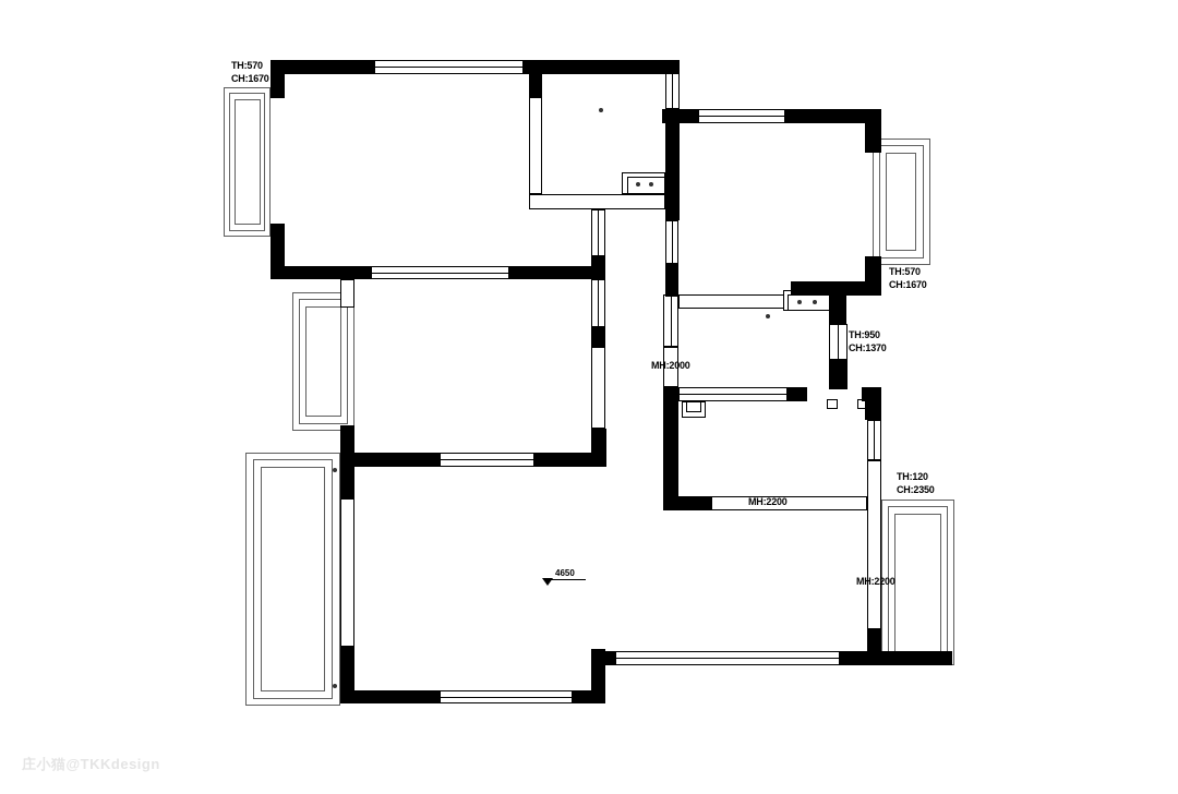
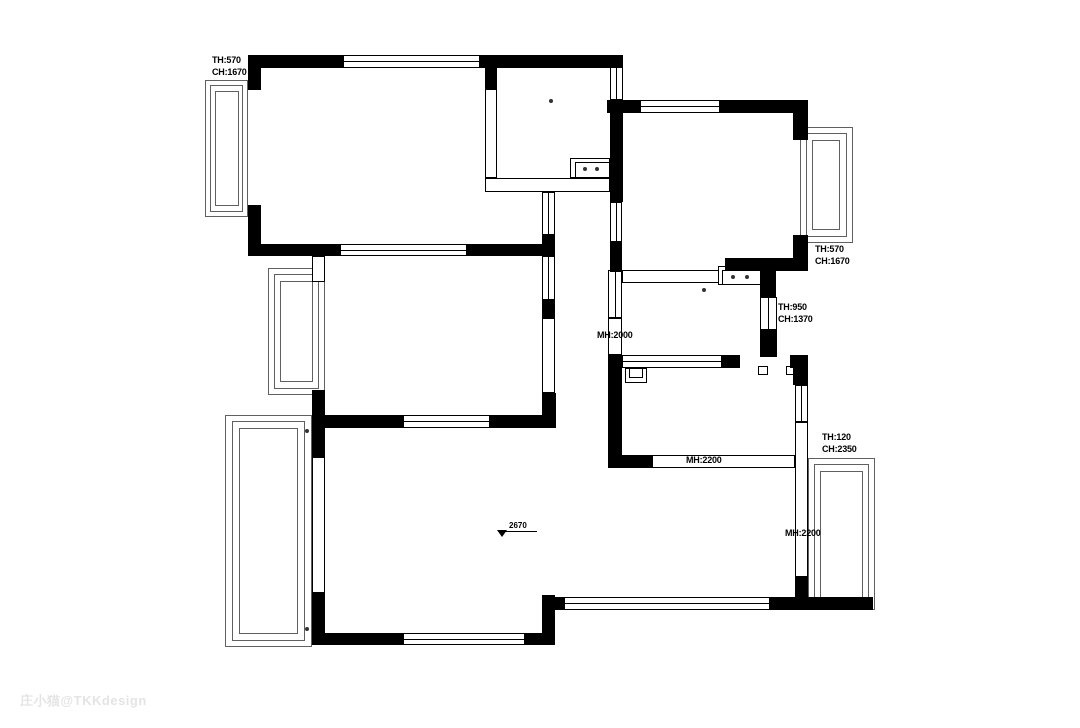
  庄小猫@TKKdesign
  TH:570
  CH:1670
  TH:570
  CH:1670
  TH:950
  CH:1370
  TH:120
  CH:2350
  MH:2000
  MH:2200
  MH:2200
- 4650
+ 2670
